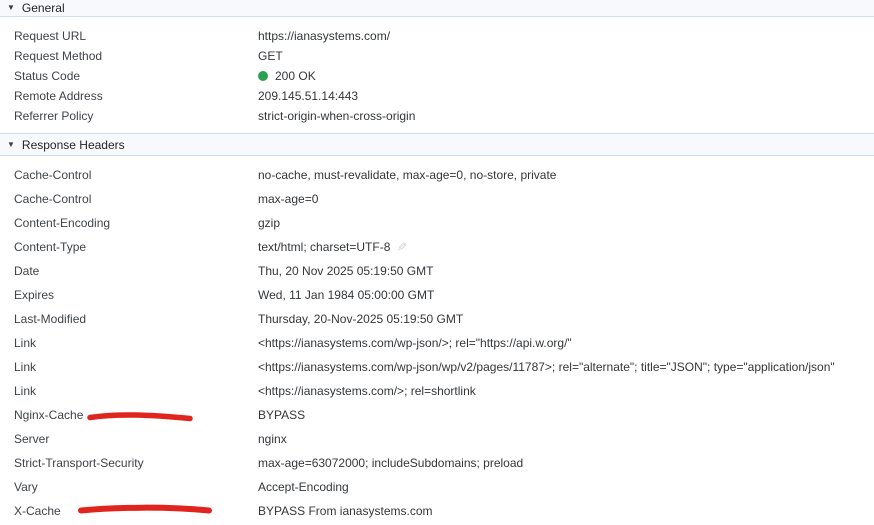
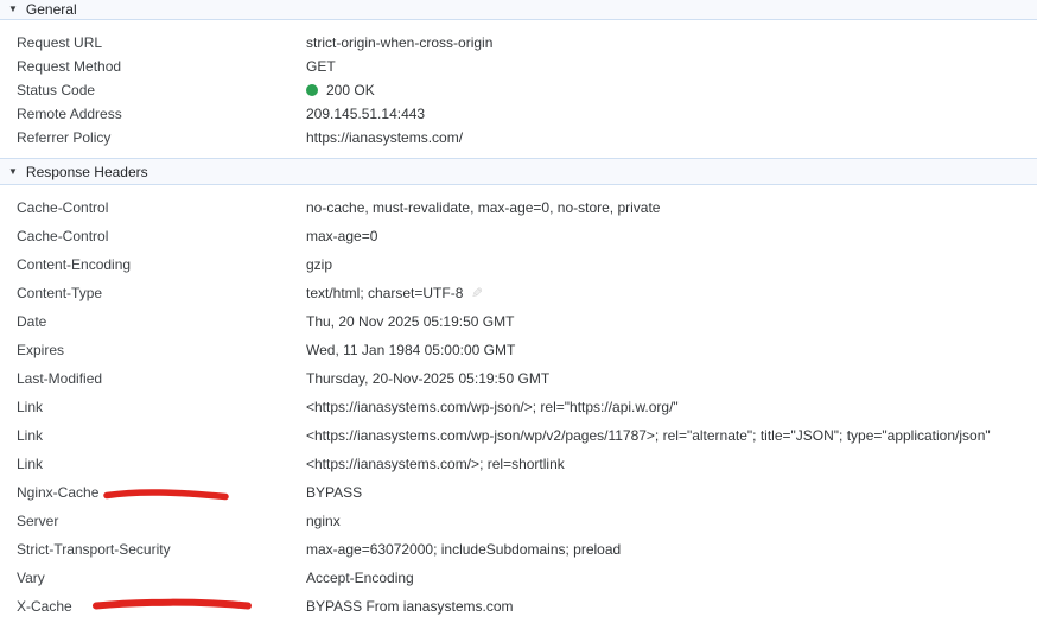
  ▼
  General
  Request URL
- https://ianasystems.com/
+ strict-origin-when-cross-origin
  Request Method
  GET
  Status Code
  200 OK
  Remote Address
  209.145.51.14:443
  Referrer Policy
- strict-origin-when-cross-origin
+ https://ianasystems.com/
  ▼
  Response Headers
  Cache-Control
  no-cache, must-revalidate, max-age=0, no-store, private
  Cache-Control
  max-age=0
  Content-Encoding
  gzip
  Content-Type
  text/html; charset=UTF-8
  Date
  Thu, 20 Nov 2025 05:19:50 GMT
  Expires
  Wed, 11 Jan 1984 05:00:00 GMT
  Last-Modified
  Thursday, 20-Nov-2025 05:19:50 GMT
  Link
  <https://ianasystems.com/wp-json/>; rel="https://api.w.org/"
  Link
  <https://ianasystems.com/wp-json/wp/v2/pages/11787>; rel="alternate"; title="JSON"; type="application/json"
  Link
  <https://ianasystems.com/>; rel=shortlink
  Nginx-Cache
  BYPASS
  Server
  nginx
  Strict-Transport-Security
  max-age=63072000; includeSubdomains; preload
  Vary
  Accept-Encoding
  X-Cache
  BYPASS From ianasystems.com
